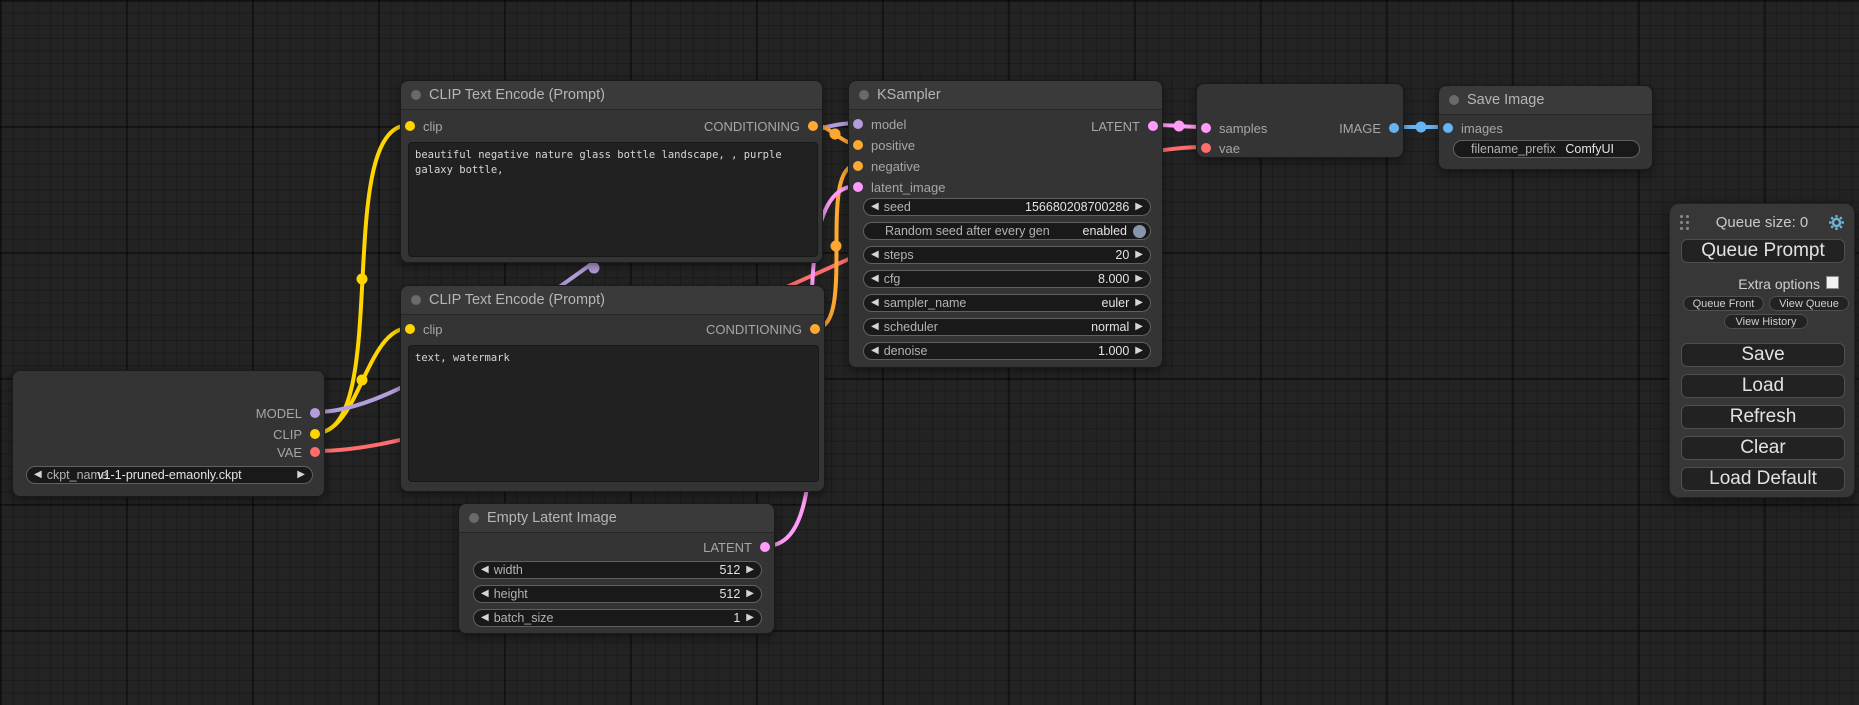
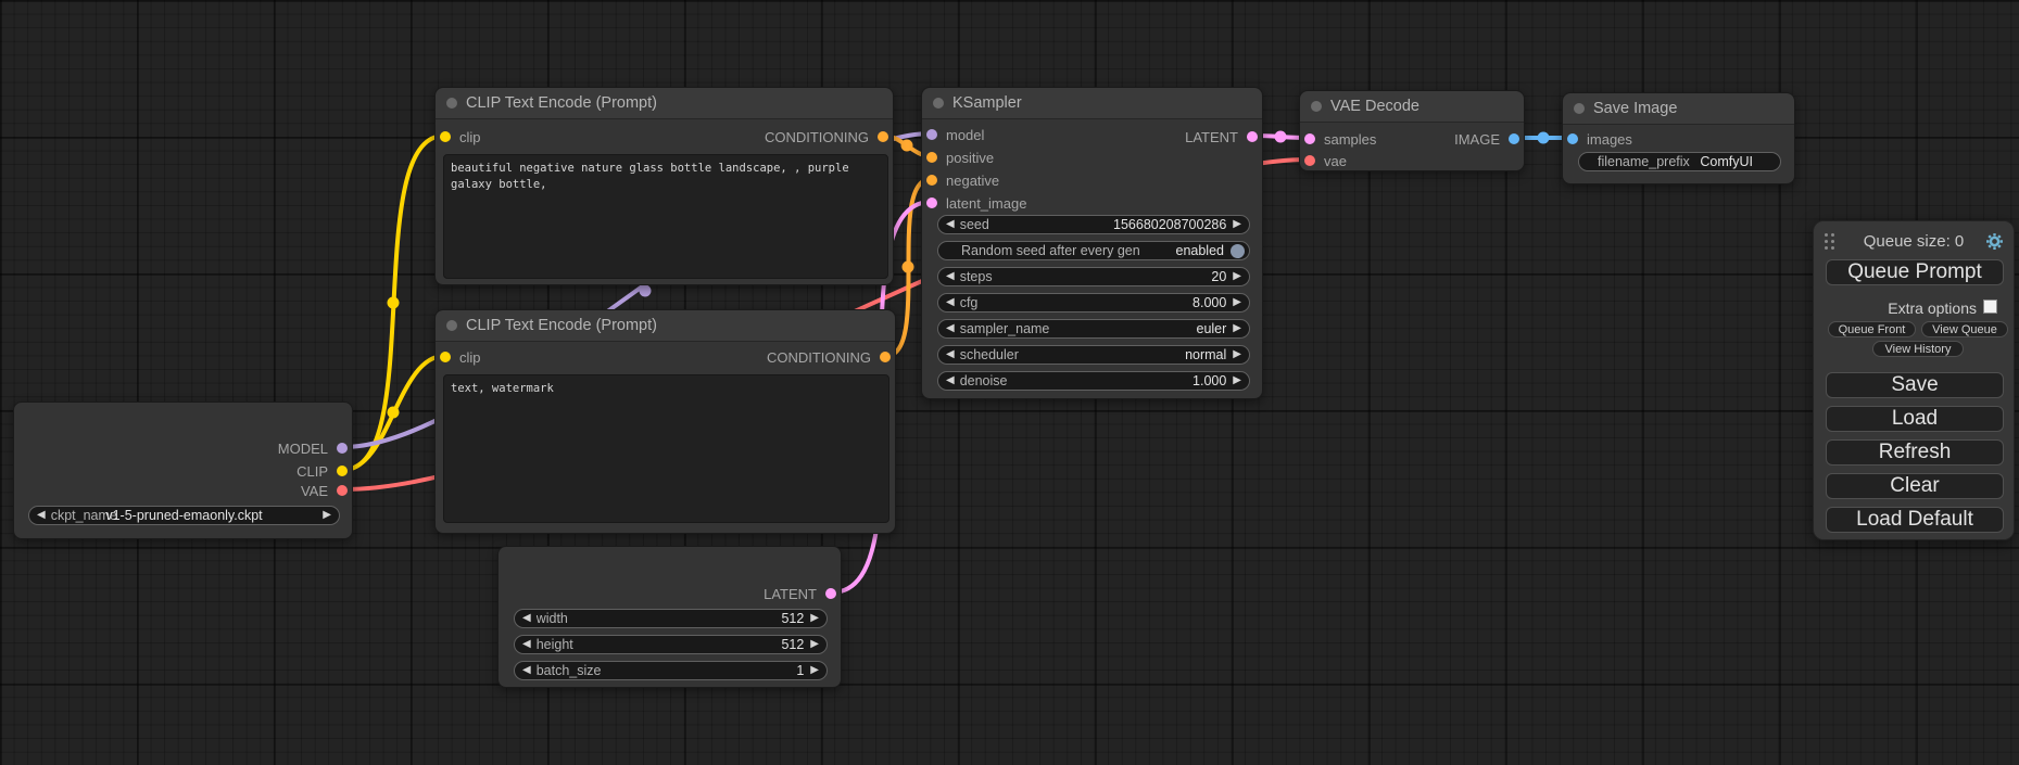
  MODEL
  CLIP
  VAE
  ◀
  ckpt_name
- v1-1-pruned-emaonly.ckpt
+ v1-5-pruned-emaonly.ckpt
  ▶
  CLIP Text Encode (Prompt)
  clip
  CONDITIONING
  beautiful negative nature glass bottle landscape, , purple galaxy bottle,
  CLIP Text Encode (Prompt)
  clip
  CONDITIONING
  text, watermark
- Empty Latent Image
  LATENT
  ◀
  width
  512
  ▶
  ◀
  height
  512
  ▶
  ◀
  batch_size
  1
  ▶
  KSampler
  model
  positive
  negative
  latent_image
  LATENT
  ◀
  seed
  156680208700286
  ▶
  Random seed after every gen
  enabled
  ◀
  steps
  20
  ▶
  ◀
  cfg
  8.000
  ▶
  ◀
  sampler_name
  euler
  ▶
  ◀
  scheduler
  normal
  ▶
  ◀
  denoise
  1.000
  ▶
+ VAE Decode
  samples
  vae
  IMAGE
  Save Image
  images
  filename_prefix
  ComfyUI
  Queue size: 0
  Queue Prompt
  Extra options
  Queue Front
  View Queue
  View History
  Save
  Load
  Refresh
  Clear
  Load Default
